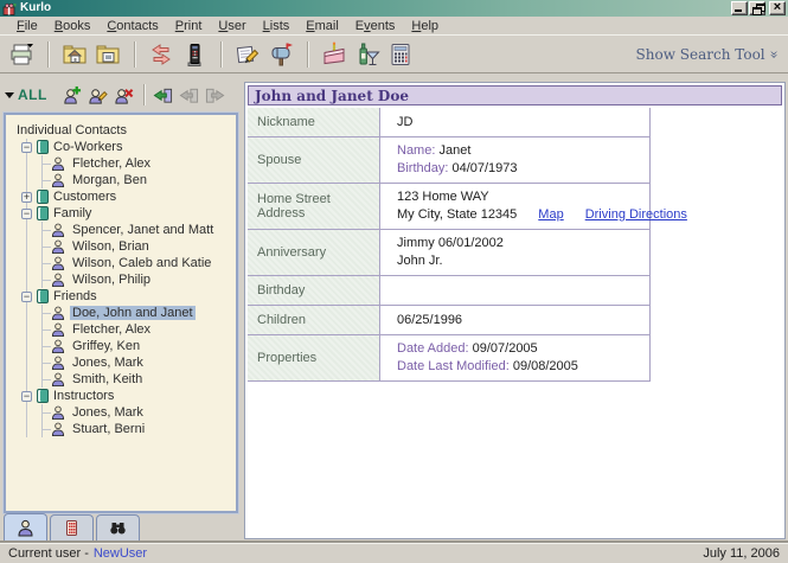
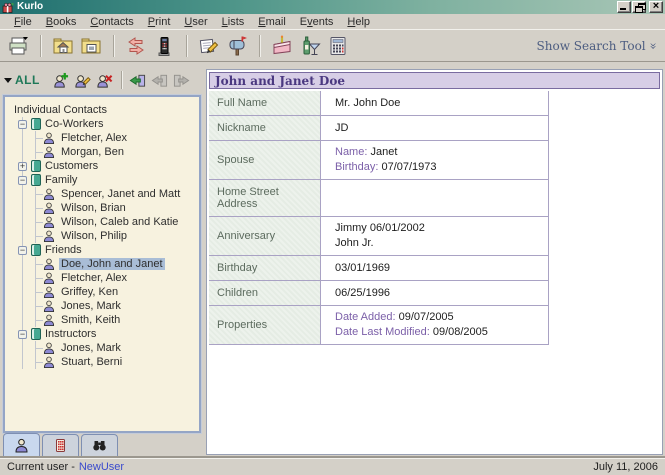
  Kurlo
  File
  Books
  Contacts
  Print
  User
  Lists
  Email
  Events
  Help
  Show Search Tool
  ALL
  Individual Contacts
  −
  Co-Workers
  Fletcher, Alex
  Morgan, Ben
  +
  Customers
  −
  Family
  Spencer, Janet and Matt
  Wilson, Brian
  Wilson, Caleb and Katie
  Wilson, Philip
  −
  Friends
  Doe, John and Janet
  Fletcher, Alex
  Griffey, Ken
  Jones, Mark
  Smith, Keith
  −
  Instructors
  Jones, Mark
  Stuart, Berni
  John and Janet Doe
+ Full Name
+ Mr. John Doe
  Nickname
  JD
  Spouse
  Name: Janet
- Birthday: 04/07/1973
+ Birthday: 07/07/1973
  Home Street Address
- 123 Home WAY
- My City, State 12345 Map Driving Directions
  Anniversary
  Jimmy 06/01/2002
  John Jr.
  Birthday
+ 03/01/1969
  Children
  06/25/1996
  Properties
  Date Added: 09/07/2005
  Date Last Modified: 09/08/2005
  Current user -
  NewUser
  July 11, 2006
